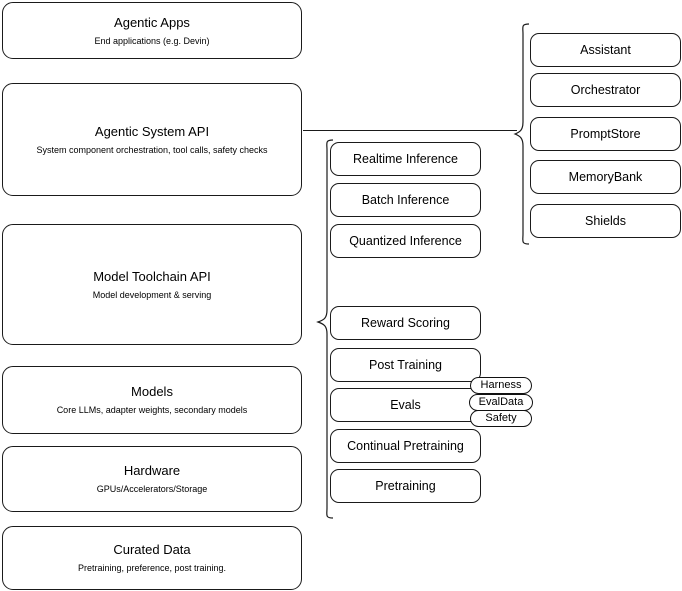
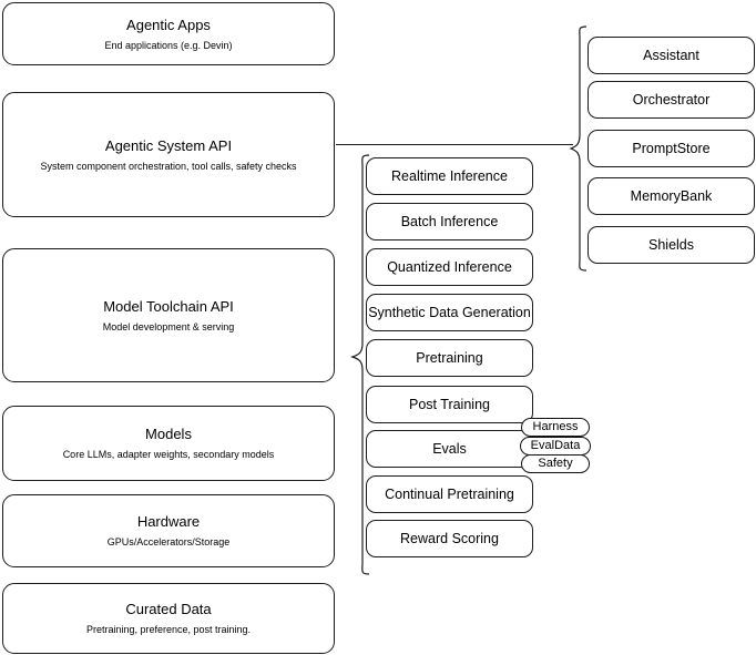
  Agentic Apps
  End applications (e.g. Devin)
  Agentic System API
  System component orchestration, tool calls, safety checks
  Model Toolchain API
  Model development & serving
  Models
  Core LLMs, adapter weights, secondary models
  Hardware
  GPUs/Accelerators/Storage
  Curated Data
  Pretraining, preference, post training.
  Assistant
  Orchestrator
  PromptStore
  MemoryBank
  Shields
  Realtime Inference
  Batch Inference
  Quantized Inference
+ Synthetic Data Generation
- Reward Scoring
+ Pretraining
  Post Training
  Evals
  Continual Pretraining
- Pretraining
+ Reward Scoring
  Harness
  EvalData
  Safety
